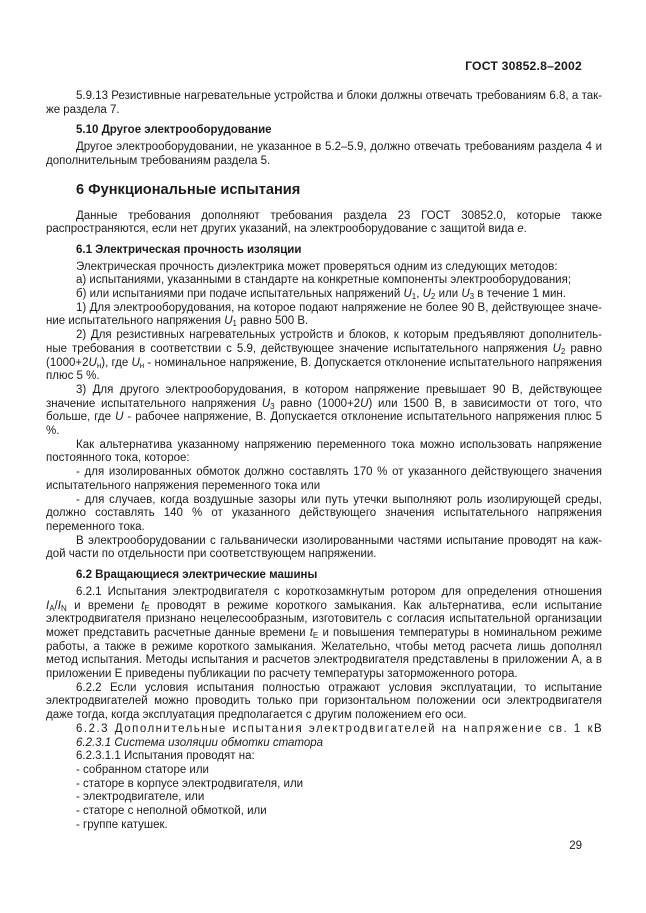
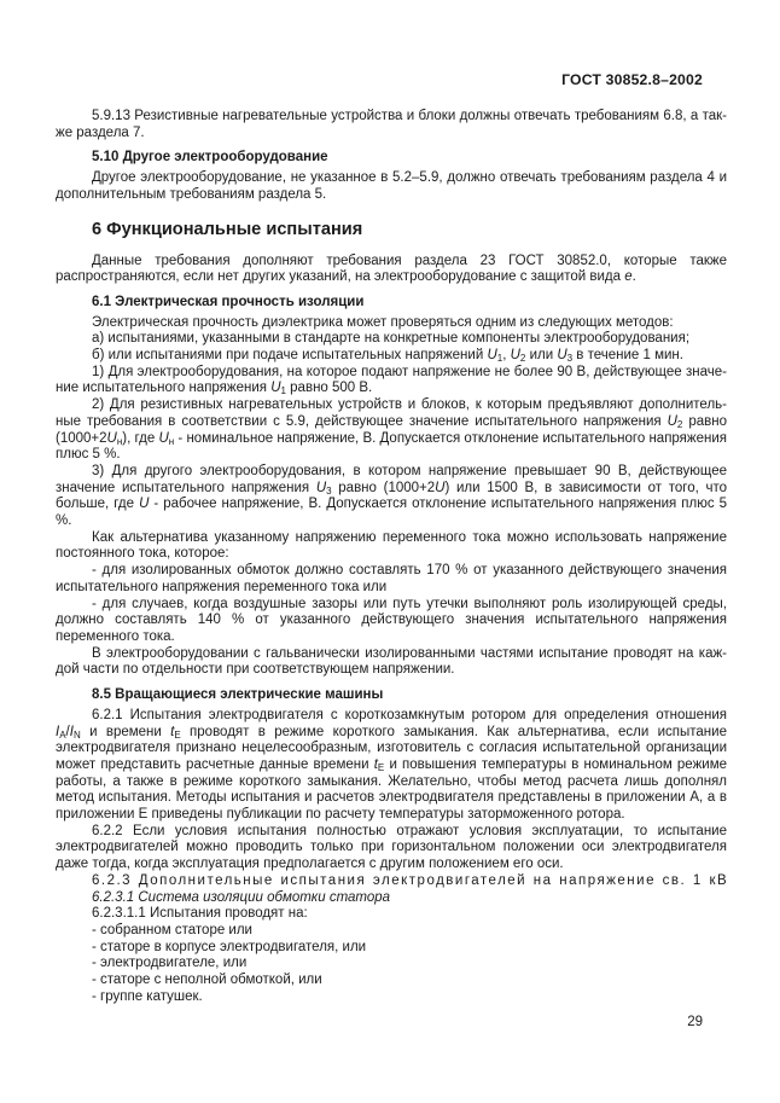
  ГОСТ 30852.8–2002
  5.9.13 Резистивные нагревательные устройства и блоки должны отвечать требованиям 6.8, а так­же раздела 7.
  5.10 Другое электрооборудование
- Другое электрооборудовании, не указанное в 5.2–5.9, должно отвечать требованиям раздела 4 и дополнительным требованиям раздела 5.
+ Другое электрооборудование, не указанное в 5.2–5.9, должно отвечать требованиям раздела 4 и дополнительным требованиям раздела 5.
  6 Функциональные испытания
  Данные требования дополняют требования раздела 23 ГОСТ 30852.0, которые также распростра­няются, если нет других указаний, на электрооборудование с защитой вида е.
  6.1 Электрическая прочность изоляции
  Электрическая прочность диэлектрика может проверяться одним из следующих методов:
  а) испытаниями, указанными в стандарте на конкретные компоненты электрооборудования;
  б) или испытаниями при подаче испытательных напряжений U1, U2 или U3 в течение 1 мин.
  1) Для электрооборудования, на которое подают напряжение не более 90 В, действующее значе­ние испытательного напряжения U1 равно 500 В.
  2) Для резистивных нагревательных устройств и блоков, к которым предъявляют дополнитель­ные требования в соответствии с 5.9, действующее значение испытательного напряжения U2 равно (1000+2Uн), где Uн - номинальное напряжение, В. Допускается отклонение испытательного напряжения плюс 5 %.
  3) Для другого электрооборудования, в котором напряжение превышает 90 В, действующее значение испытательного напряжения U3 равно (1000+2U) или 1500 В, в зависимости от того, что больше, где U - рабочее напряжение, В. Допускается отклонение испытательного напряжения плюс 5 %.
  Как альтернатива указанному напряжению переменного тока можно использовать напряжение по­стоянного тока, которое:
  - для изолированных обмоток должно составлять 170 % от указанного действующего значения ис­пытательного напряжения переменного тока или
  - для случаев, когда воздушные зазоры или путь утечки выполняют роль изолирующей среды, должно составлять 140 % от указанного действующего значения испытательного напряжения перемен­ного тока.
  В электрооборудовании с гальванически изолированными частями испытание проводят на каж­дой части по отдельности при соответствующем напряжении.
- 6.2 Вращающиеся электрические машины
+ 8.5 Вращающиеся электрические машины
  6.2.1 Испытания электродвигателя с короткозамкнутым ротором для определения отношения IA/IN и времени tE проводят в режиме короткого замыкания. Как альтернатива, если испытание электродвигателя признано нецелесообразным, изготовитель с согласия испытательной организации может представить расчетные данные времени tE и повышения температуры в номинальном режиме работы, а также в ре­жиме короткого замыкания. Желательно, чтобы метод расчета лишь дополнял метод испытания. Методы испытания и расчетов электродвигателя представлены в приложении А, а в приложении Е приведены публикации по расчету температуры заторможенного ротора.
  6.2.2 Если условия испытания полностью отражают условия эксплуатации, то испытание электродвигателей можно проводить только при горизонтальном положении оси электродвигателя даже тогда, когда эксплуатация предполагается с другим положением его оси.
  6.2.3 Дополнительные испытания электродвигателей на напряжение св. 1 кВ
  6.2.3.1 Система изоляции обмотки статора
  6.2.3.1.1 Испытания проводят на:
  - собранном статоре или
  - статоре в корпусе электродвигателя, или
  - электродвигателе, или
  - статоре с неполной обмоткой, или
  - группе катушек.
  29
